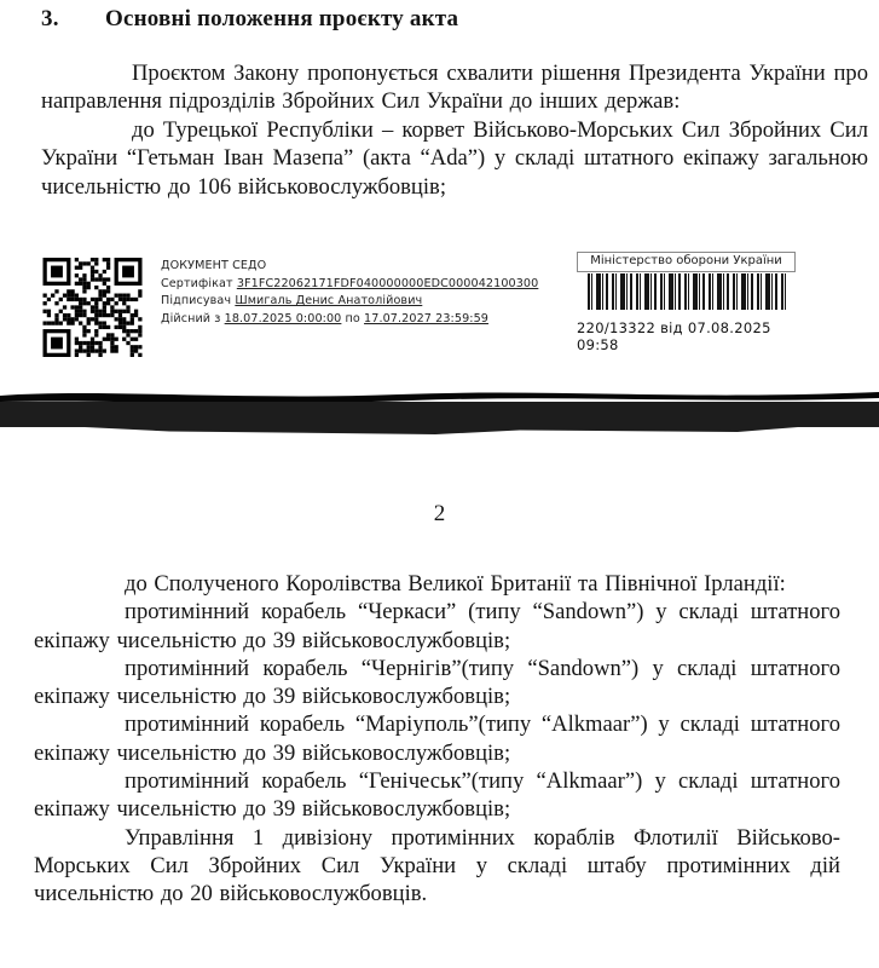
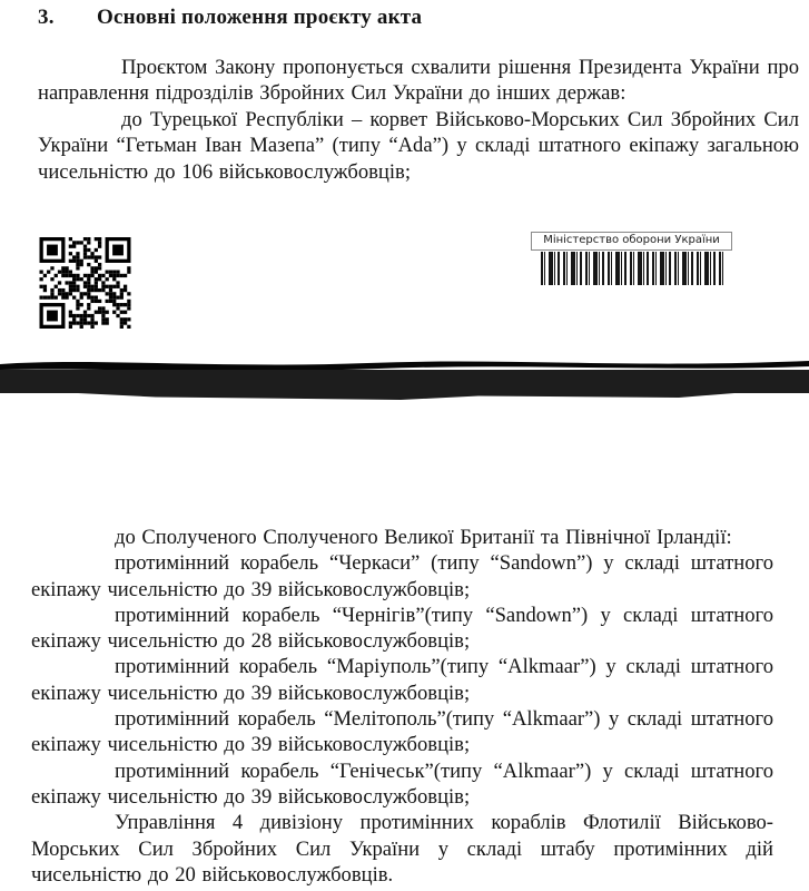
  3. Основні положення проєкту акта
  Проєктом Закону пропонується схвалити рішення Президента України про направлення підрозділів Збройних Сил України до інших держав:
- до Турецької Республіки – корвет Військово-Морських Сил Збройних Сил України “Гетьман Іван Мазепа” (акта “Ada”) у складі штатного екіпажу загальною чисельністю до 106 військовослужбовців;
+ до Турецької Республіки – корвет Військово-Морських Сил Збройних Сил України “Гетьман Іван Мазепа” (типу “Ada”) у складі штатного екіпажу загальною чисельністю до 106 військовослужбовців;
- ДОКУМЕНТ СЕДО
- Сертифікат 3F1FC22062171FDF040000000EDC000042100300
- Підписувач Шмигаль Денис Анатолійович
- Дійсний з 18.07.2025 0:00:00 по 17.07.2027 23:59:59
  Міністерство оборони України
- 220/13322 від 07.08.2025 09:58
- 2
- до Сполученого Королівства Великої Британії та Північної Ірландії:
+ до Сполученого Сполученого Великої Британії та Північної Ірландії:
  протимінний корабель “Черкаси” (типу “Sandown”) у складі штатного екіпажу чисельністю до 39 військовослужбовців;
- протимінний корабель “Чернігів”(типу “Sandown”) у складі штатного екіпажу чисельністю до 39 військовослужбовців;
+ протимінний корабель “Чернігів”(типу “Sandown”) у складі штатного екіпажу чисельністю до 28 військовослужбовців;
  протимінний корабель “Маріуполь”(типу “Alkmaar”) у складі штатного екіпажу чисельністю до 39 військовослужбовців;
+ протимінний корабель “Мелітополь”(типу “Alkmaar”) у складі штатного екіпажу чисельністю до 39 військовослужбовців;
  протимінний корабель “Генічеськ”(типу “Alkmaar”) у складі штатного екіпажу чисельністю до 39 військовослужбовців;
- Управління 1 дивізіону протимінних кораблів Флотилії Військово-Морських Сил Збройних Сил України у складі штабу протимінних дій чисельністю до 20 військовослужбовців.
+ Управління 4 дивізіону протимінних кораблів Флотилії Військово-Морських Сил Збройних Сил України у складі штабу протимінних дій чисельністю до 20 військовослужбовців.
